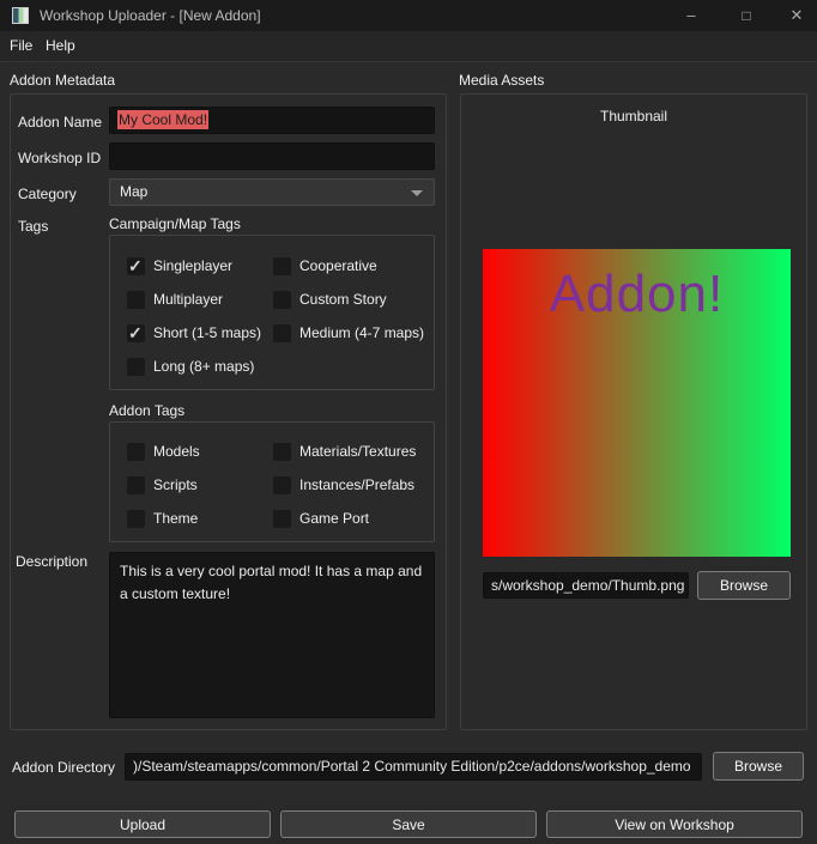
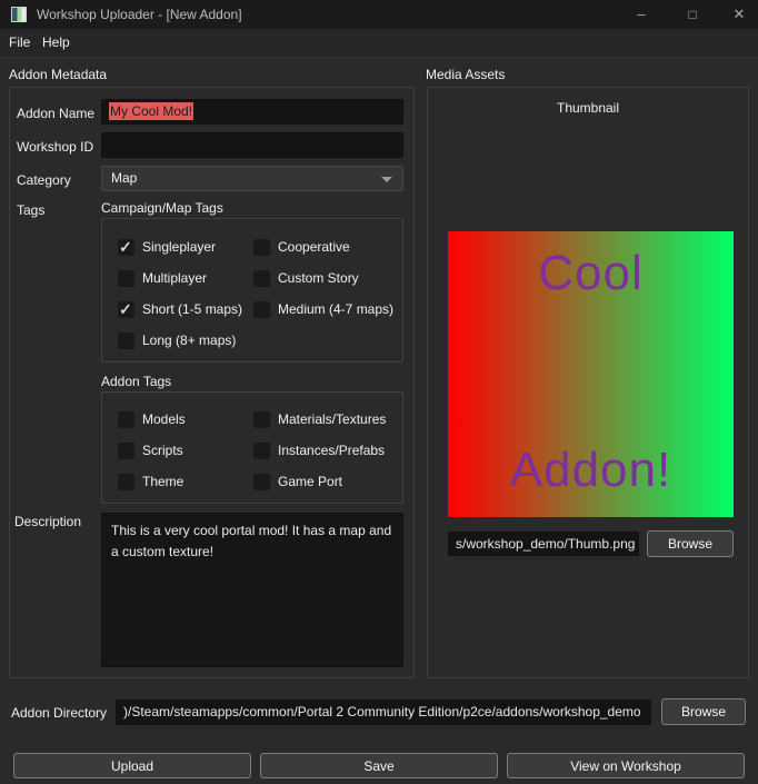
  Workshop Uploader - [New Addon]
  –
  □
  ✕
  File
  Help
  Addon Metadata
  Addon Name
  My Cool Mod!
  Workshop ID
  Category
  Map
  Tags
  Campaign/Map Tags
  Singleplayer
  Cooperative
  Multiplayer
  Custom Story
  Short (1-5 maps)
  Medium (4-7 maps)
  Long (8+ maps)
  Addon Tags
  Models
  Materials/Textures
  Scripts
  Instances/Prefabs
  Theme
  Game Port
  Description
  This is a very cool portal mod! It has a map and a custom texture!
  Media Assets
  Thumbnail
+ Cool
  Addon!
  s/workshop_demo/Thumb.png
  Browse
  Addon Directory
  )/Steam/steamapps/common/Portal 2 Community Edition/p2ce/addons/workshop_demo
  Browse
  Upload
  Save
  View on Workshop
